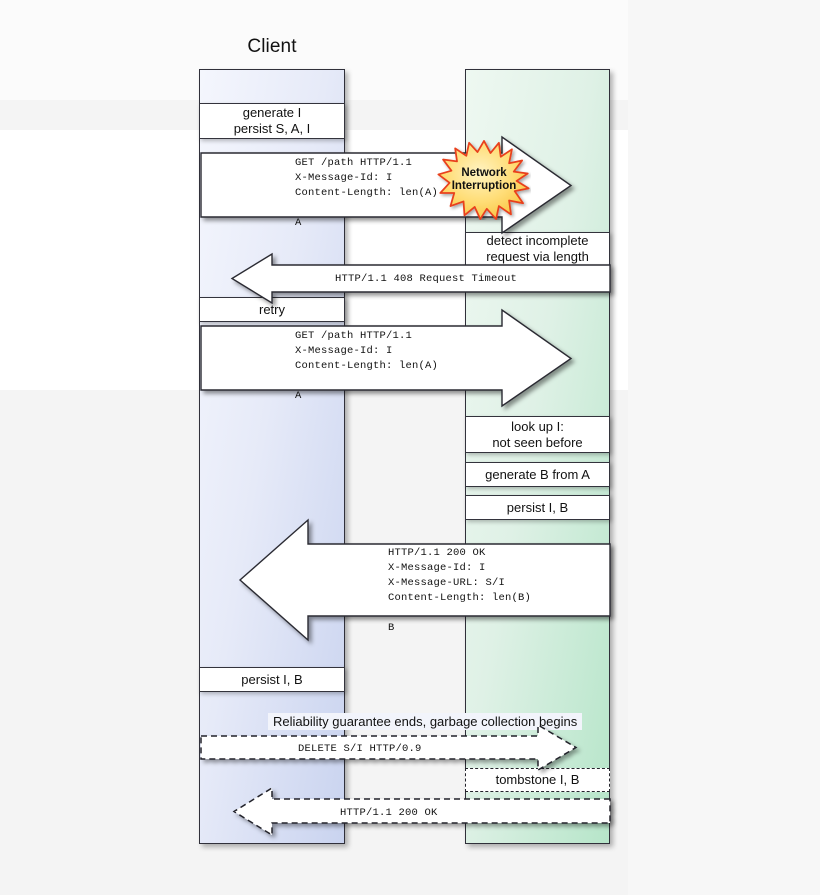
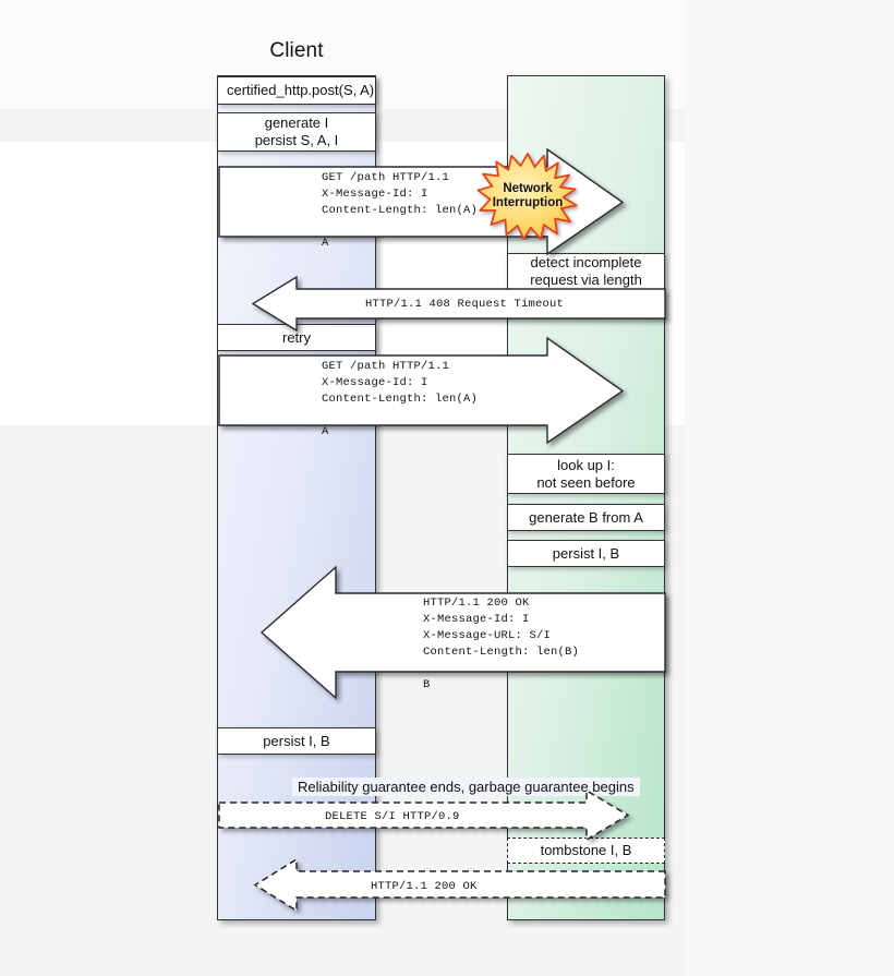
  Client
+ certified_http.post(S, A)
  generate I
  persist S, A, I
  retry
  persist I, B
  detect incomplete
  request via length
  look up I:
  not seen before
  generate B from A
  persist I, B
  tombstone I, B
  GET /path HTTP/1.1
  X-Message-Id: I
  Content-Length: len(A)
  A
  Network
  Interruption
  HTTP/1.1 408 Request Timeout
  GET /path HTTP/1.1
  X-Message-Id: I
  Content-Length: len(A)
  A
  HTTP/1.1 200 OK
  X-Message-Id: I
  X-Message-URL: S/I
  Content-Length: len(B)
  B
- Reliability guarantee ends, garbage collection begins
+ Reliability guarantee ends, garbage guarantee begins
  DELETE S/I HTTP/0.9
  HTTP/1.1 200 OK
